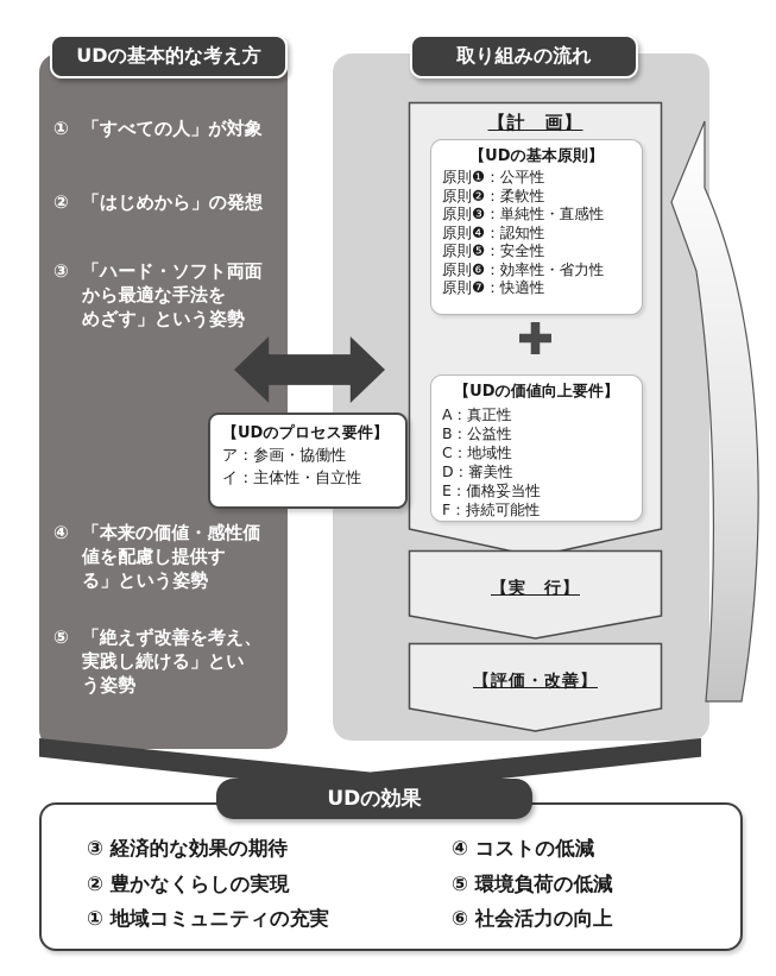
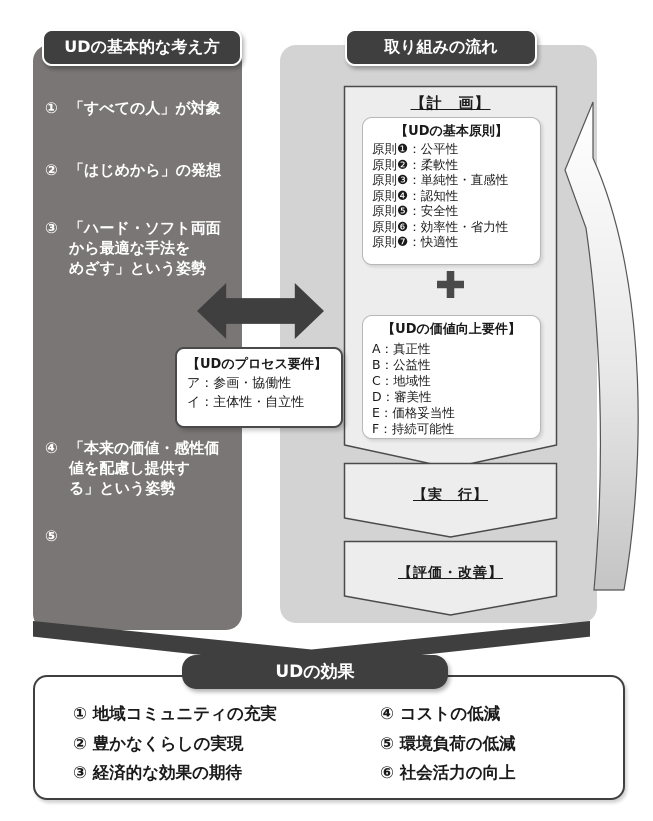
  ①
  「すべての人」が対象
  ②
  「はじめから」の発想
  ③
  「ハード・ソフト両面
  から最適な手法を
  めざす」という姿勢
  ④
  「本来の価値・感性価
  値を配慮し提供す
  る」という姿勢
  ⑤
- 「絶えず改善を考え、
- 実践し続ける」とい
- う姿勢
  【計 画】
  【UDの基本原則】
  原則❶：公平性
  原則❷：柔軟性
  原則❸：単純性・直感性
  原則❹：認知性
  原則❺：安全性
  原則❻：効率性・省力性
  原則❼：快適性
  【UDの価値向上要件】
  A：真正性
  B：公益性
  C：地域性
  D：審美性
  E：価格妥当性
  F：持続可能性
  【実 行】
  【評価・改善】
  UDの基本的な考え方
  取り組みの流れ
  【UDのプロセス要件】
  ア：参画・協働性
  イ：主体性・自立性
  UDの効果
- ③ 経済的な効果の期待
+ ① 地域コミュニティの充実
  ② 豊かなくらしの実現
- ① 地域コミュニティの充実
+ ③ 経済的な効果の期待
  ④ コストの低減
  ⑤ 環境負荷の低減
  ⑥ 社会活力の向上
